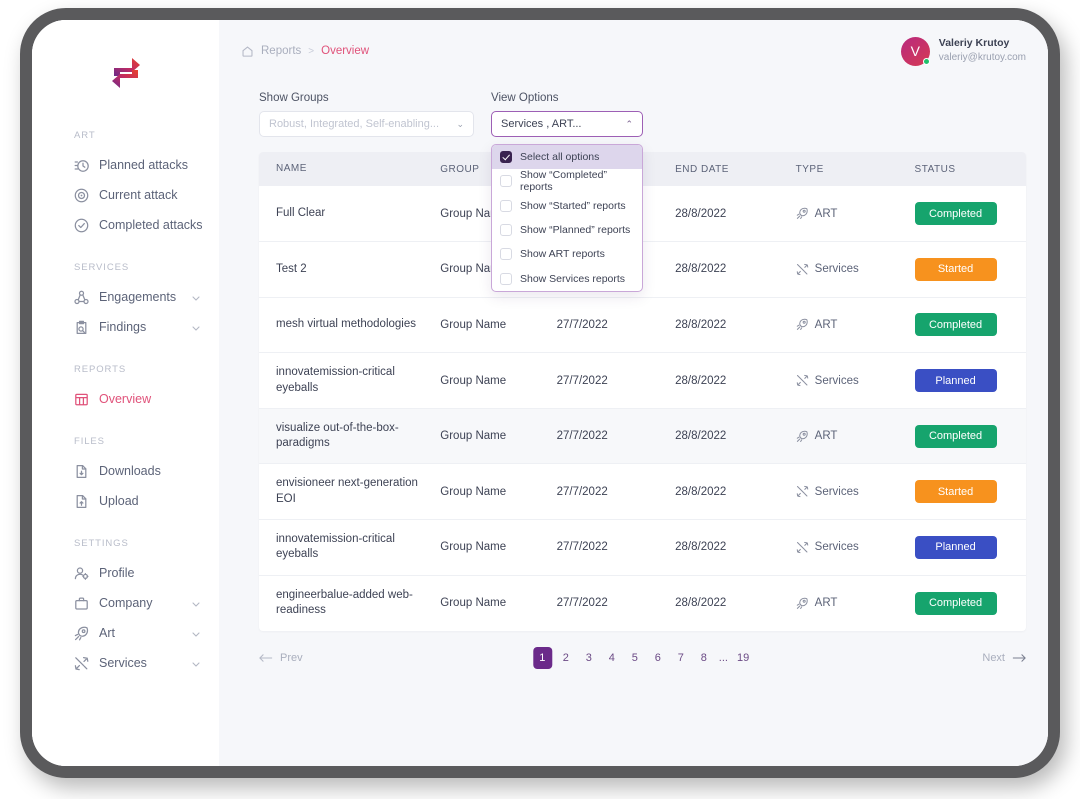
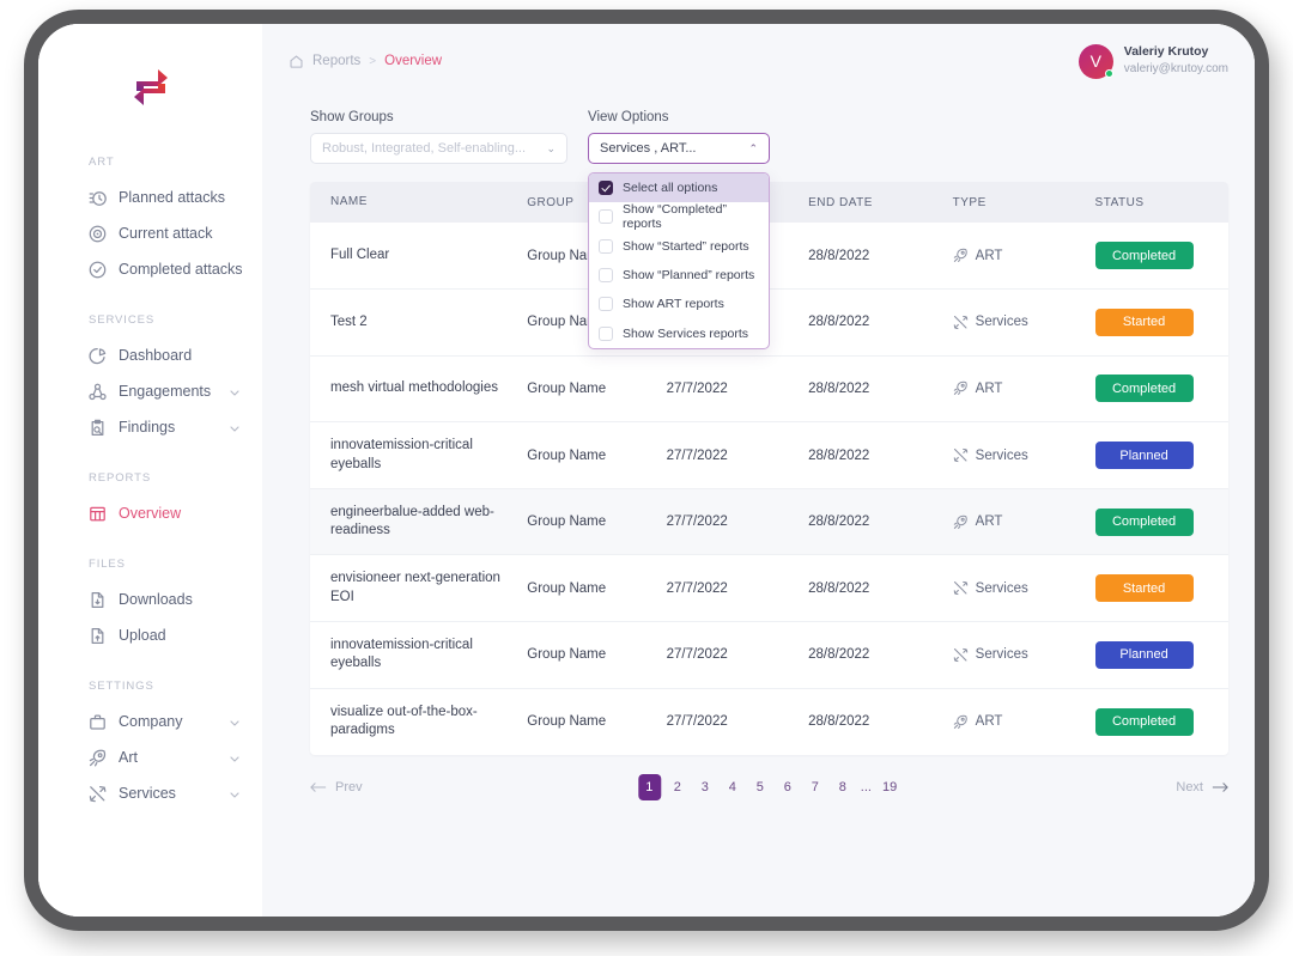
  ART
  Planned attacks
  Current attack
  Completed attacks
  SERVICES
+ Dashboard
  Engagements
  Findings
  REPORTS
  Overview
  FILES
  Downloads
  Upload
  SETTINGS
- Profile
  Company
  Art
  Services
  Reports
  >
  Overview
  V
  Valeriy Krutoy
  valeriy@krutoy.com
  Show Groups
  Robust, Integrated, Self-enabling...
  ⌄
  View Options
  Services , ART...
  ⌃
  Select all options
  Show “Completed” reports
  Show “Started” reports
  Show “Planned” reports
  Show ART reports
  Show Services reports
  NAME	GROUP		END DATE	TYPE	STATUS
  Full Clear	Group Na		28/8/2022	ART	Completed
  Test 2	Group Na		28/8/2022	Services	Started
  mesh virtual methodologies	Group Name	27/7/2022	28/8/2022	ART	Completed
  innovatemission-critical eyeballs	Group Name	27/7/2022	28/8/2022	Services	Planned
- visualize out-of-the-box-paradigms	Group Name	27/7/2022	28/8/2022	ART	Completed
+ engineerbalue-added web-readiness	Group Name	27/7/2022	28/8/2022	ART	Completed
  envisioneer next-generation EOI	Group Name	27/7/2022	28/8/2022	Services	Started
  innovatemission-critical eyeballs	Group Name	27/7/2022	28/8/2022	Services	Planned
- engineerbalue-added web-readiness	Group Name	27/7/2022	28/8/2022	ART	Completed
+ visualize out-of-the-box-paradigms	Group Name	27/7/2022	28/8/2022	ART	Completed
  Prev
  1
  2
  3
  4
  5
  6
  7
  8
  ...
  19
  Next
